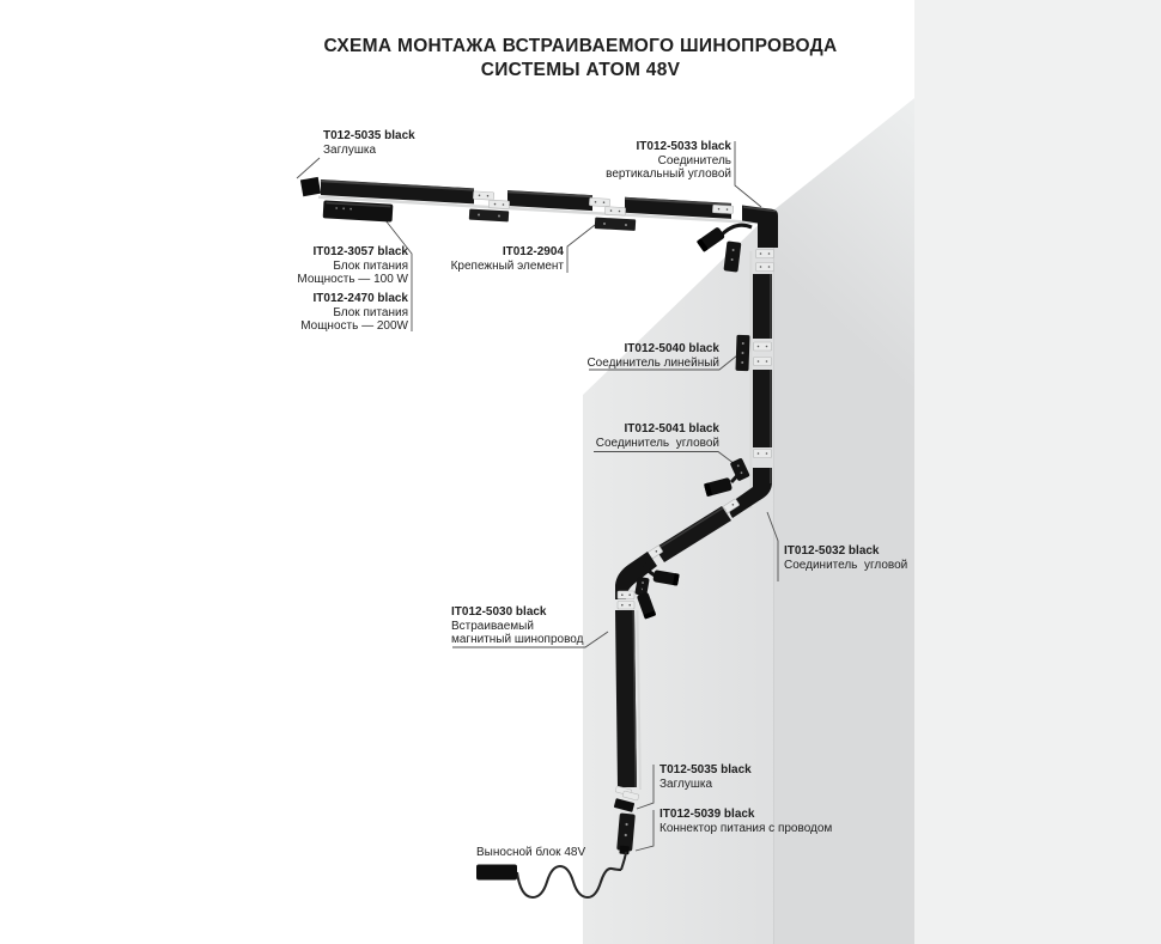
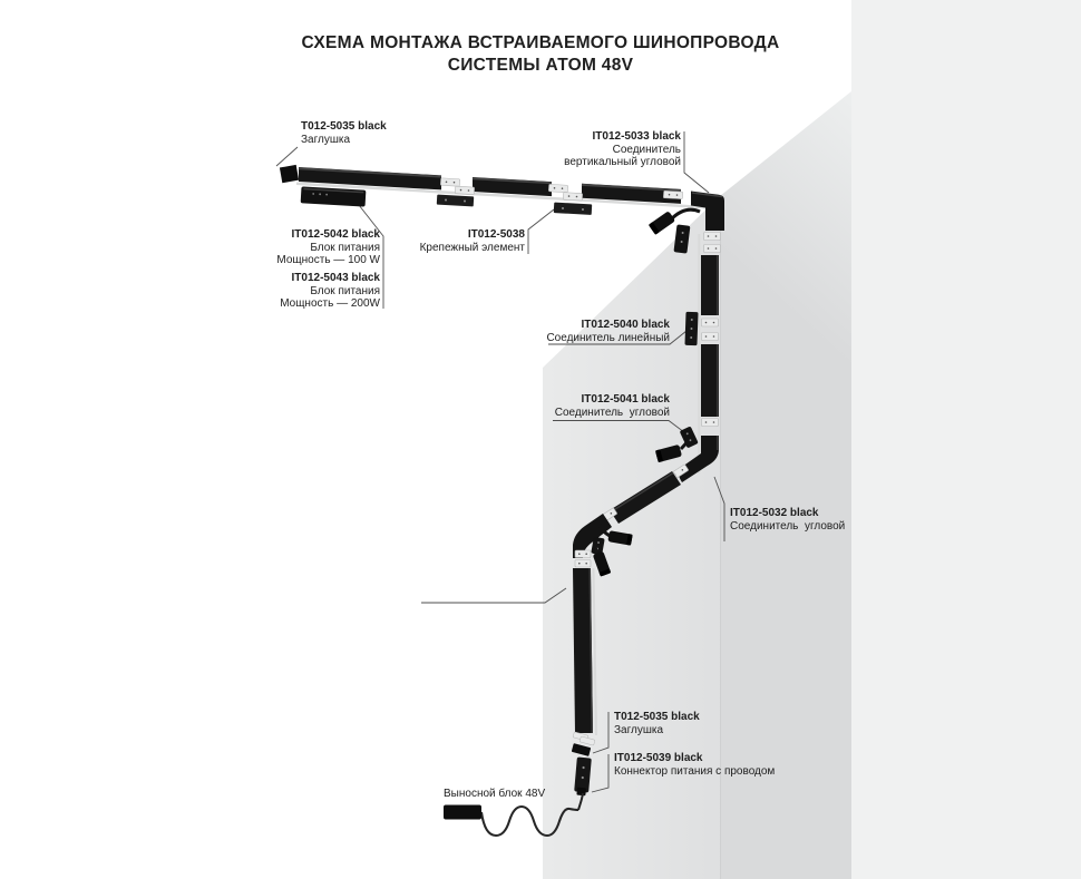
  СХЕМА МОНТАЖА ВСТРАИВАЕМОГО ШИНОПРОВОДА
  СИСТЕМЫ АТОМ 48V
  T012-5035 black
  Заглушка
- IT012-3057 black
+ IT012-5042 black
  Блок питания
  Мощность — 100 W
- IT012-2470 black
+ IT012-5043 black
  Блок питания
  Мощность — 200W
- IT012-2904
+ IT012-5038
  Крепежный элемент
  IT012-5033 black
  Соединитель
  вертикальный угловой
  IT012-5040 black
  Соединитель линейный
  IT012-5041 black
  Соединитель угловой
  IT012-5032 black
  Соединитель угловой
- IT012-5030 black
- Встраиваемый
- магнитный шинопровод
  T012-5035 black
  Заглушка
  IT012-5039 black
  Коннектор питания с проводом
  Выносной блок 48V
